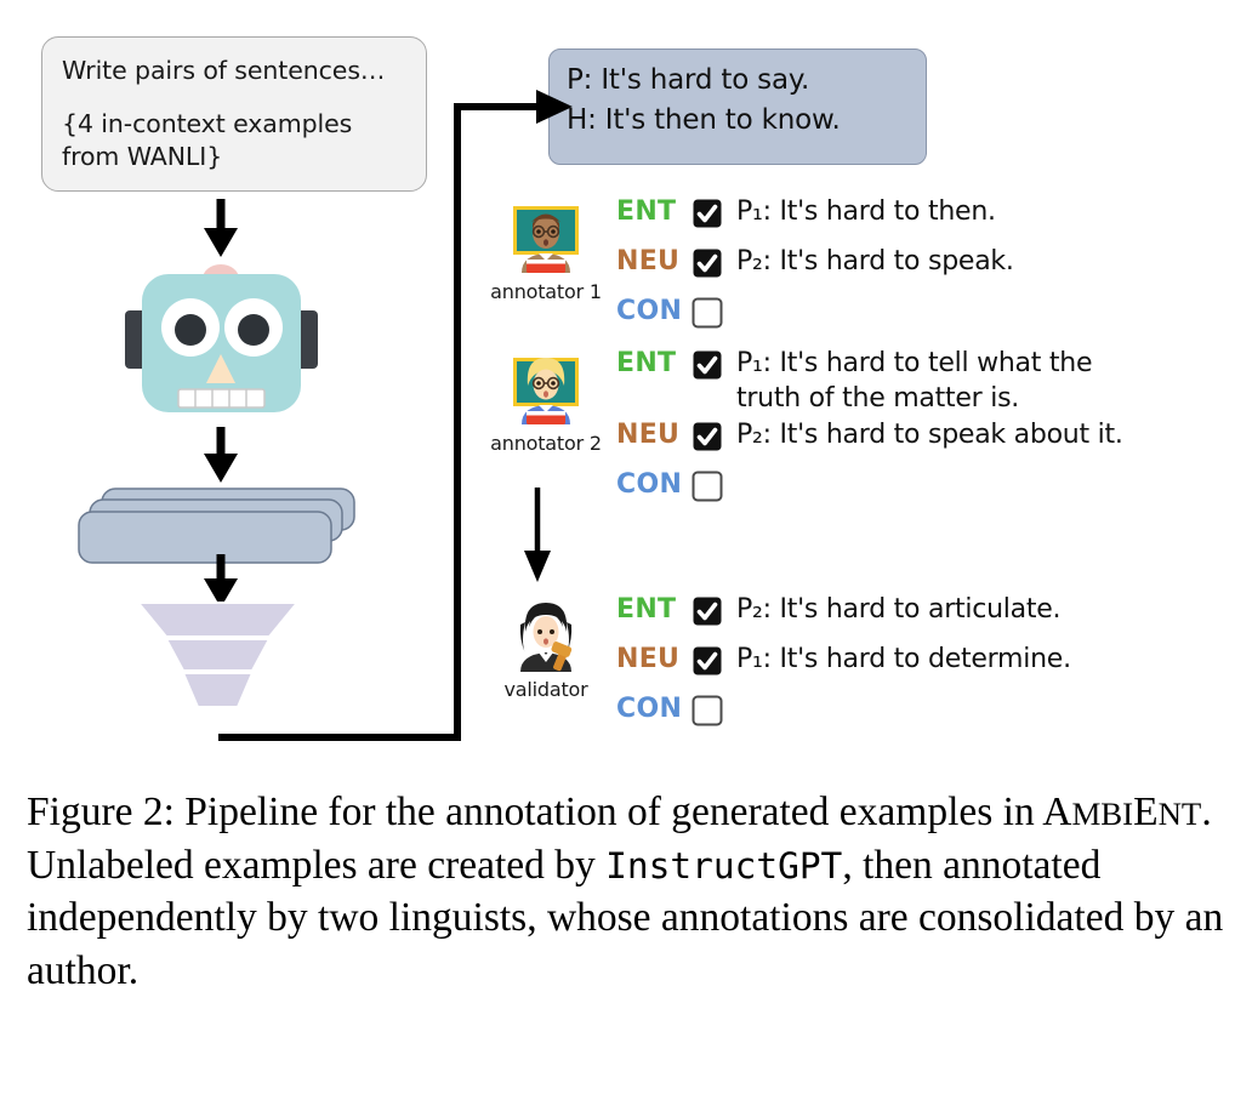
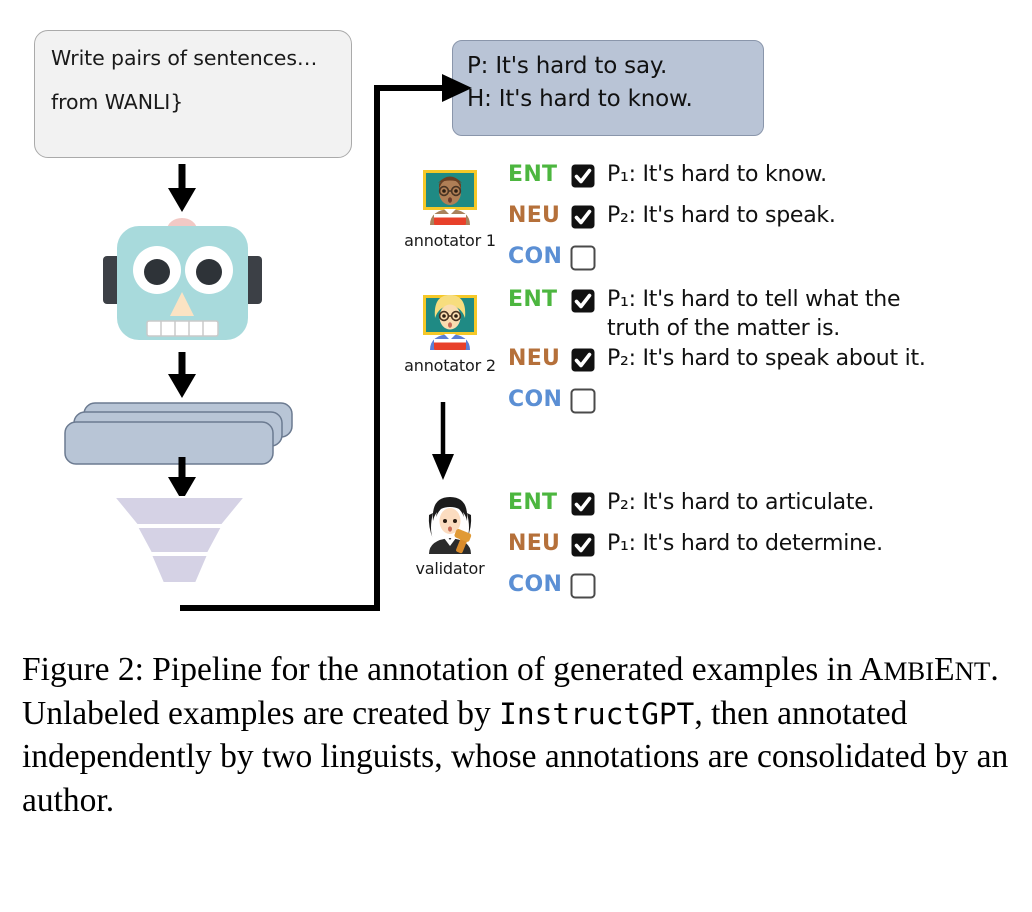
  Write pairs of sentences…
- {4 in-context examples
  from WANLI}
  P: It's hard to say.
- H: It's then to know.
+ H: It's hard to know.
  annotator 1
  ENT
- P₁: It's hard to then.
+ P₁: It's hard to know.
  NEU
  P₂: It's hard to speak.
  CON
  annotator 2
  ENT
  P₁: It's hard to tell what the
  truth of the matter is.
  NEU
  P₂: It's hard to speak about it.
  CON
  validator
  ENT
  P₂: It's hard to articulate.
  NEU
  P₁: It's hard to determine.
  CON
  Figure 2: Pipeline for the annotation of generated examples in AMBIENT. Unlabeled examples are created by InstructGPT, then annotated independently by two linguists, whose annotations are consolidated by an author.
